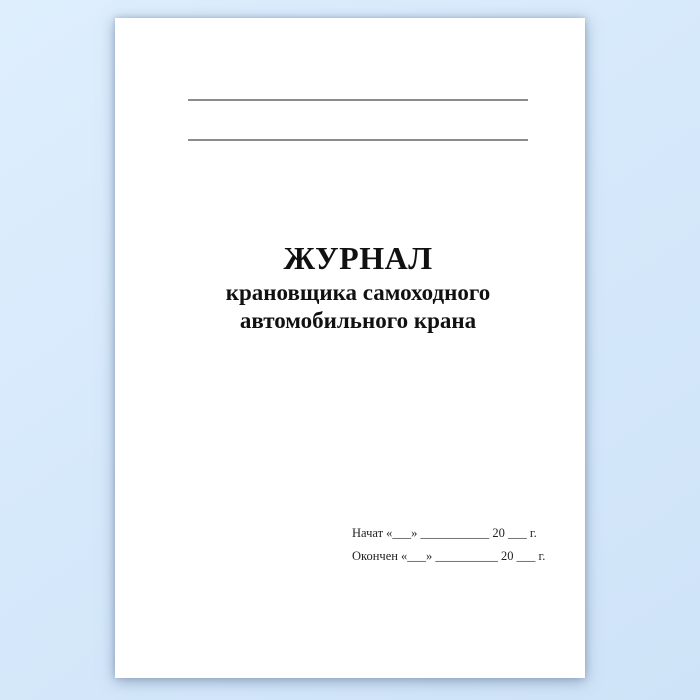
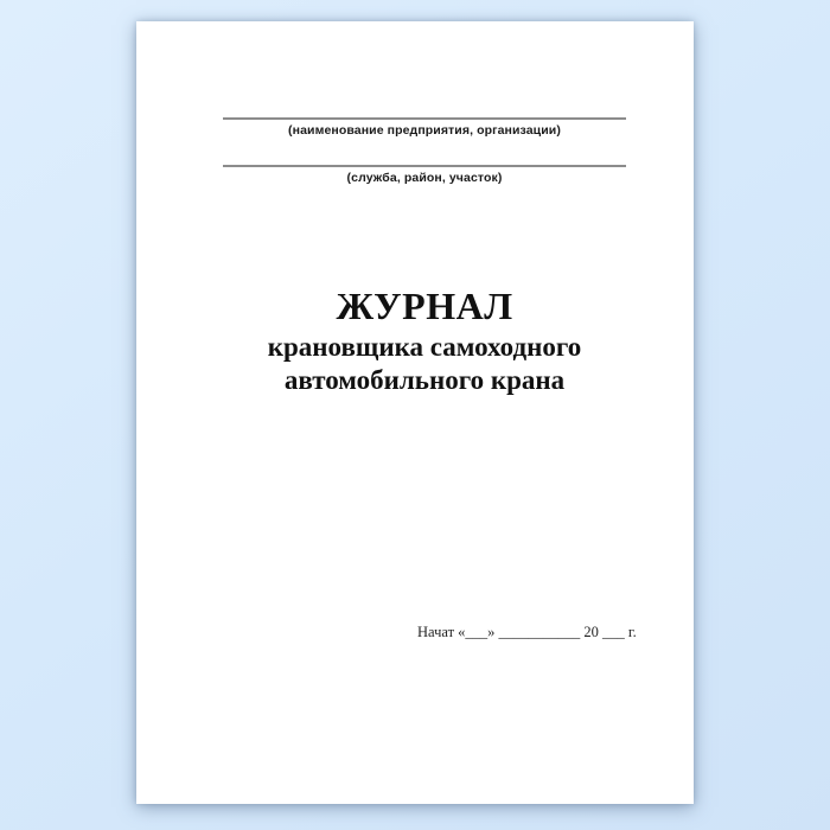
+ (наименование предприятия, организации)
+ (служба, район, участок)
  ЖУРНАЛ
  крановщика самоходного
  автомобильного крана
  Начат «___» ___________ 20 ___ г.
- Окончен «___» __________ 20 ___ г.
